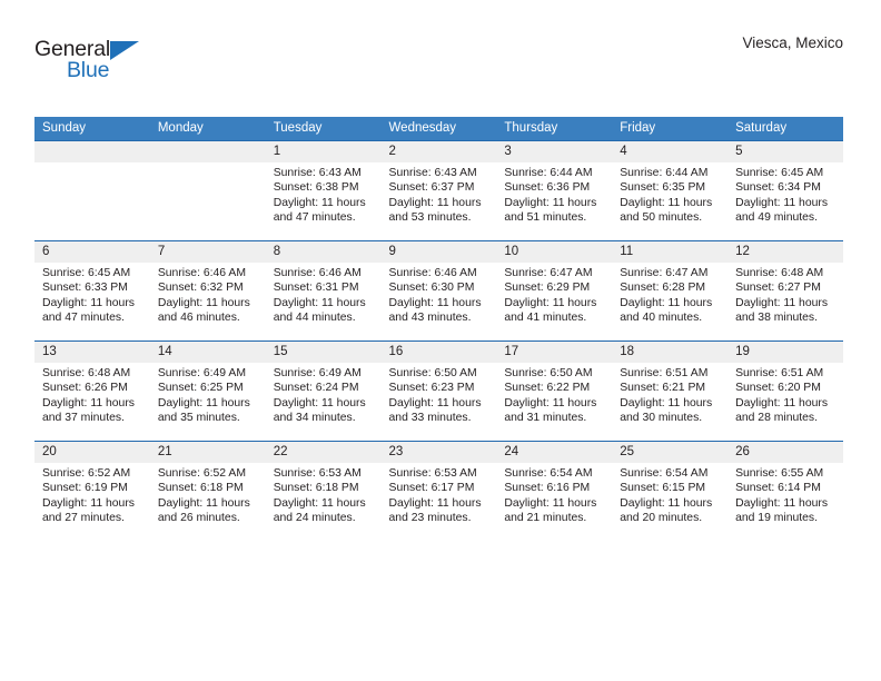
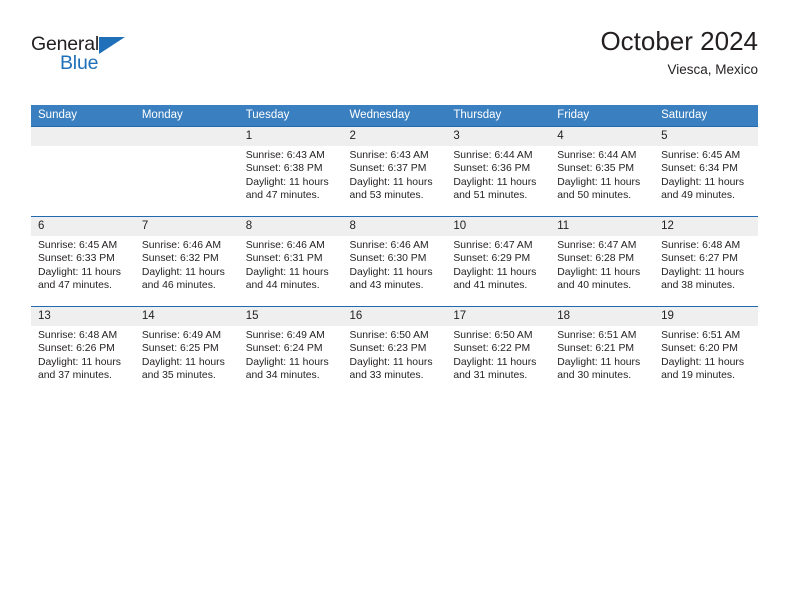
  General
  Blue
+ October 2024
  Viesca, Mexico
  Sunday	Monday	Tuesday	Wednesday	Thursday	Friday	Saturday
  		1Sunrise: 6:43 AMSunset: 6:38 PMDaylight: 11 hoursand 47 minutes.	2Sunrise: 6:43 AMSunset: 6:37 PMDaylight: 11 hoursand 53 minutes.	3Sunrise: 6:44 AMSunset: 6:36 PMDaylight: 11 hoursand 51 minutes.	4Sunrise: 6:44 AMSunset: 6:35 PMDaylight: 11 hoursand 50 minutes.	5Sunrise: 6:45 AMSunset: 6:34 PMDaylight: 11 hoursand 49 minutes.
- 6Sunrise: 6:45 AMSunset: 6:33 PMDaylight: 11 hoursand 47 minutes.	7Sunrise: 6:46 AMSunset: 6:32 PMDaylight: 11 hoursand 46 minutes.	8Sunrise: 6:46 AMSunset: 6:31 PMDaylight: 11 hoursand 44 minutes.	9Sunrise: 6:46 AMSunset: 6:30 PMDaylight: 11 hoursand 43 minutes.	10Sunrise: 6:47 AMSunset: 6:29 PMDaylight: 11 hoursand 41 minutes.	11Sunrise: 6:47 AMSunset: 6:28 PMDaylight: 11 hoursand 40 minutes.	12Sunrise: 6:48 AMSunset: 6:27 PMDaylight: 11 hoursand 38 minutes.
+ 6Sunrise: 6:45 AMSunset: 6:33 PMDaylight: 11 hoursand 47 minutes.	7Sunrise: 6:46 AMSunset: 6:32 PMDaylight: 11 hoursand 46 minutes.	8Sunrise: 6:46 AMSunset: 6:31 PMDaylight: 11 hoursand 44 minutes.	8Sunrise: 6:46 AMSunset: 6:30 PMDaylight: 11 hoursand 43 minutes.	10Sunrise: 6:47 AMSunset: 6:29 PMDaylight: 11 hoursand 41 minutes.	11Sunrise: 6:47 AMSunset: 6:28 PMDaylight: 11 hoursand 40 minutes.	12Sunrise: 6:48 AMSunset: 6:27 PMDaylight: 11 hoursand 38 minutes.
- 13Sunrise: 6:48 AMSunset: 6:26 PMDaylight: 11 hoursand 37 minutes.	14Sunrise: 6:49 AMSunset: 6:25 PMDaylight: 11 hoursand 35 minutes.	15Sunrise: 6:49 AMSunset: 6:24 PMDaylight: 11 hoursand 34 minutes.	16Sunrise: 6:50 AMSunset: 6:23 PMDaylight: 11 hoursand 33 minutes.	17Sunrise: 6:50 AMSunset: 6:22 PMDaylight: 11 hoursand 31 minutes.	18Sunrise: 6:51 AMSunset: 6:21 PMDaylight: 11 hoursand 30 minutes.	19Sunrise: 6:51 AMSunset: 6:20 PMDaylight: 11 hoursand 28 minutes.
+ 13Sunrise: 6:48 AMSunset: 6:26 PMDaylight: 11 hoursand 37 minutes.	14Sunrise: 6:49 AMSunset: 6:25 PMDaylight: 11 hoursand 35 minutes.	15Sunrise: 6:49 AMSunset: 6:24 PMDaylight: 11 hoursand 34 minutes.	16Sunrise: 6:50 AMSunset: 6:23 PMDaylight: 11 hoursand 33 minutes.	17Sunrise: 6:50 AMSunset: 6:22 PMDaylight: 11 hoursand 31 minutes.	18Sunrise: 6:51 AMSunset: 6:21 PMDaylight: 11 hoursand 30 minutes.	19Sunrise: 6:51 AMSunset: 6:20 PMDaylight: 11 hoursand 19 minutes.
- 20Sunrise: 6:52 AMSunset: 6:19 PMDaylight: 11 hoursand 27 minutes.	21Sunrise: 6:52 AMSunset: 6:18 PMDaylight: 11 hoursand 26 minutes.	22Sunrise: 6:53 AMSunset: 6:18 PMDaylight: 11 hoursand 24 minutes.	23Sunrise: 6:53 AMSunset: 6:17 PMDaylight: 11 hoursand 23 minutes.	24Sunrise: 6:54 AMSunset: 6:16 PMDaylight: 11 hoursand 21 minutes.	25Sunrise: 6:54 AMSunset: 6:15 PMDaylight: 11 hoursand 20 minutes.	26Sunrise: 6:55 AMSunset: 6:14 PMDaylight: 11 hoursand 19 minutes.
